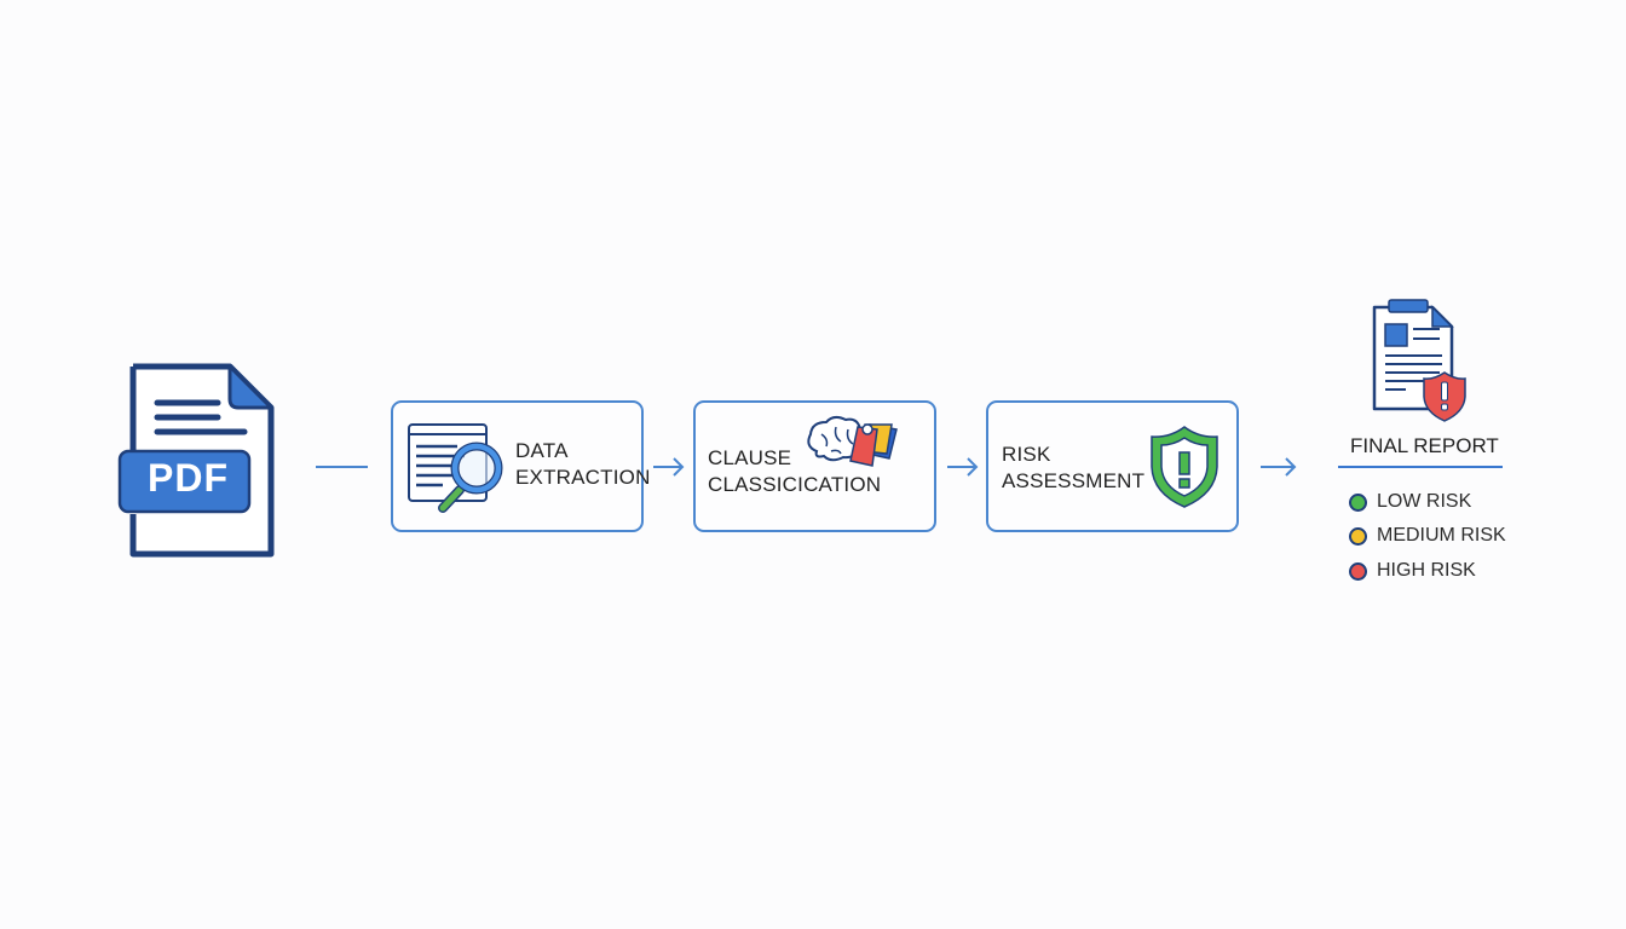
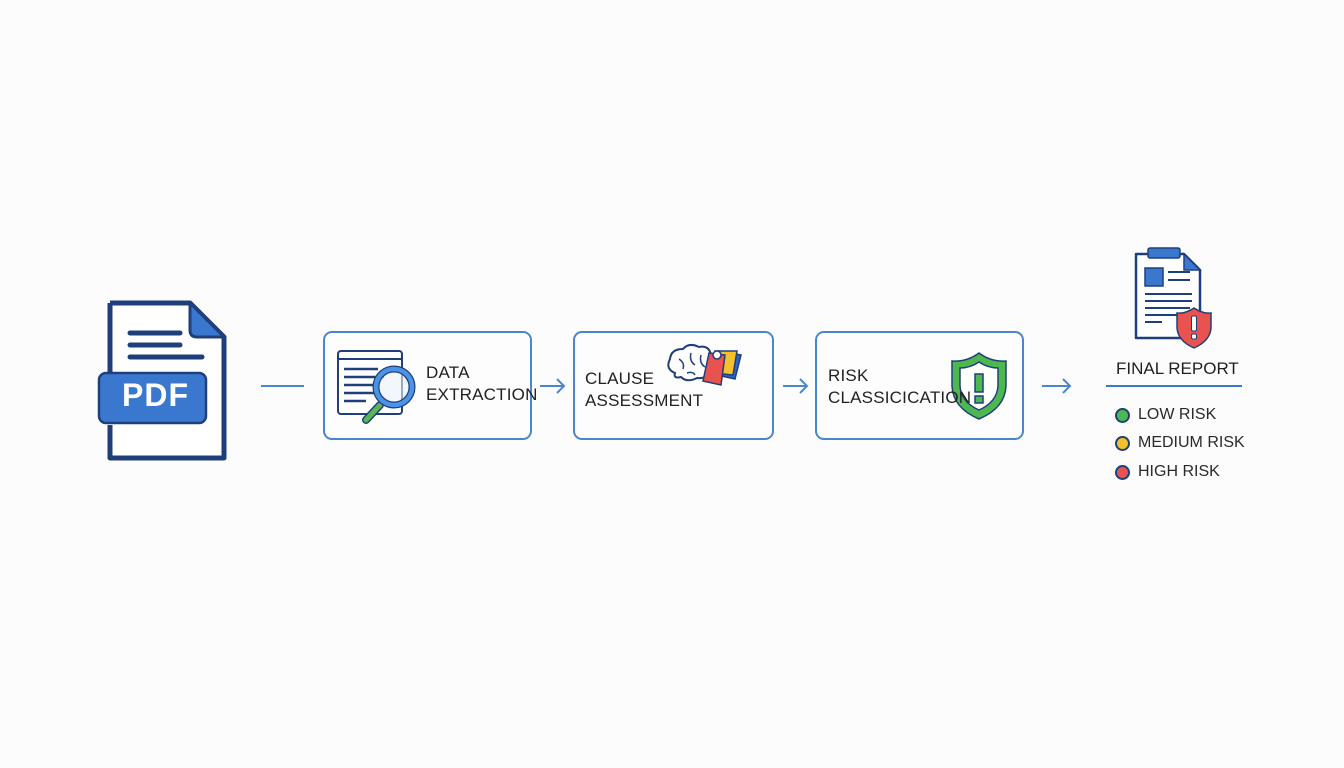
  PDF
  DATA
  EXTRACTION
  CLAUSE
- CLASSICICATION
+ ASSESSMENT
  RISK
- ASSESSMENT
+ CLASSICICATION
  FINAL REPORT
  LOW RISK
  MEDIUM RISK
  HIGH RISK
